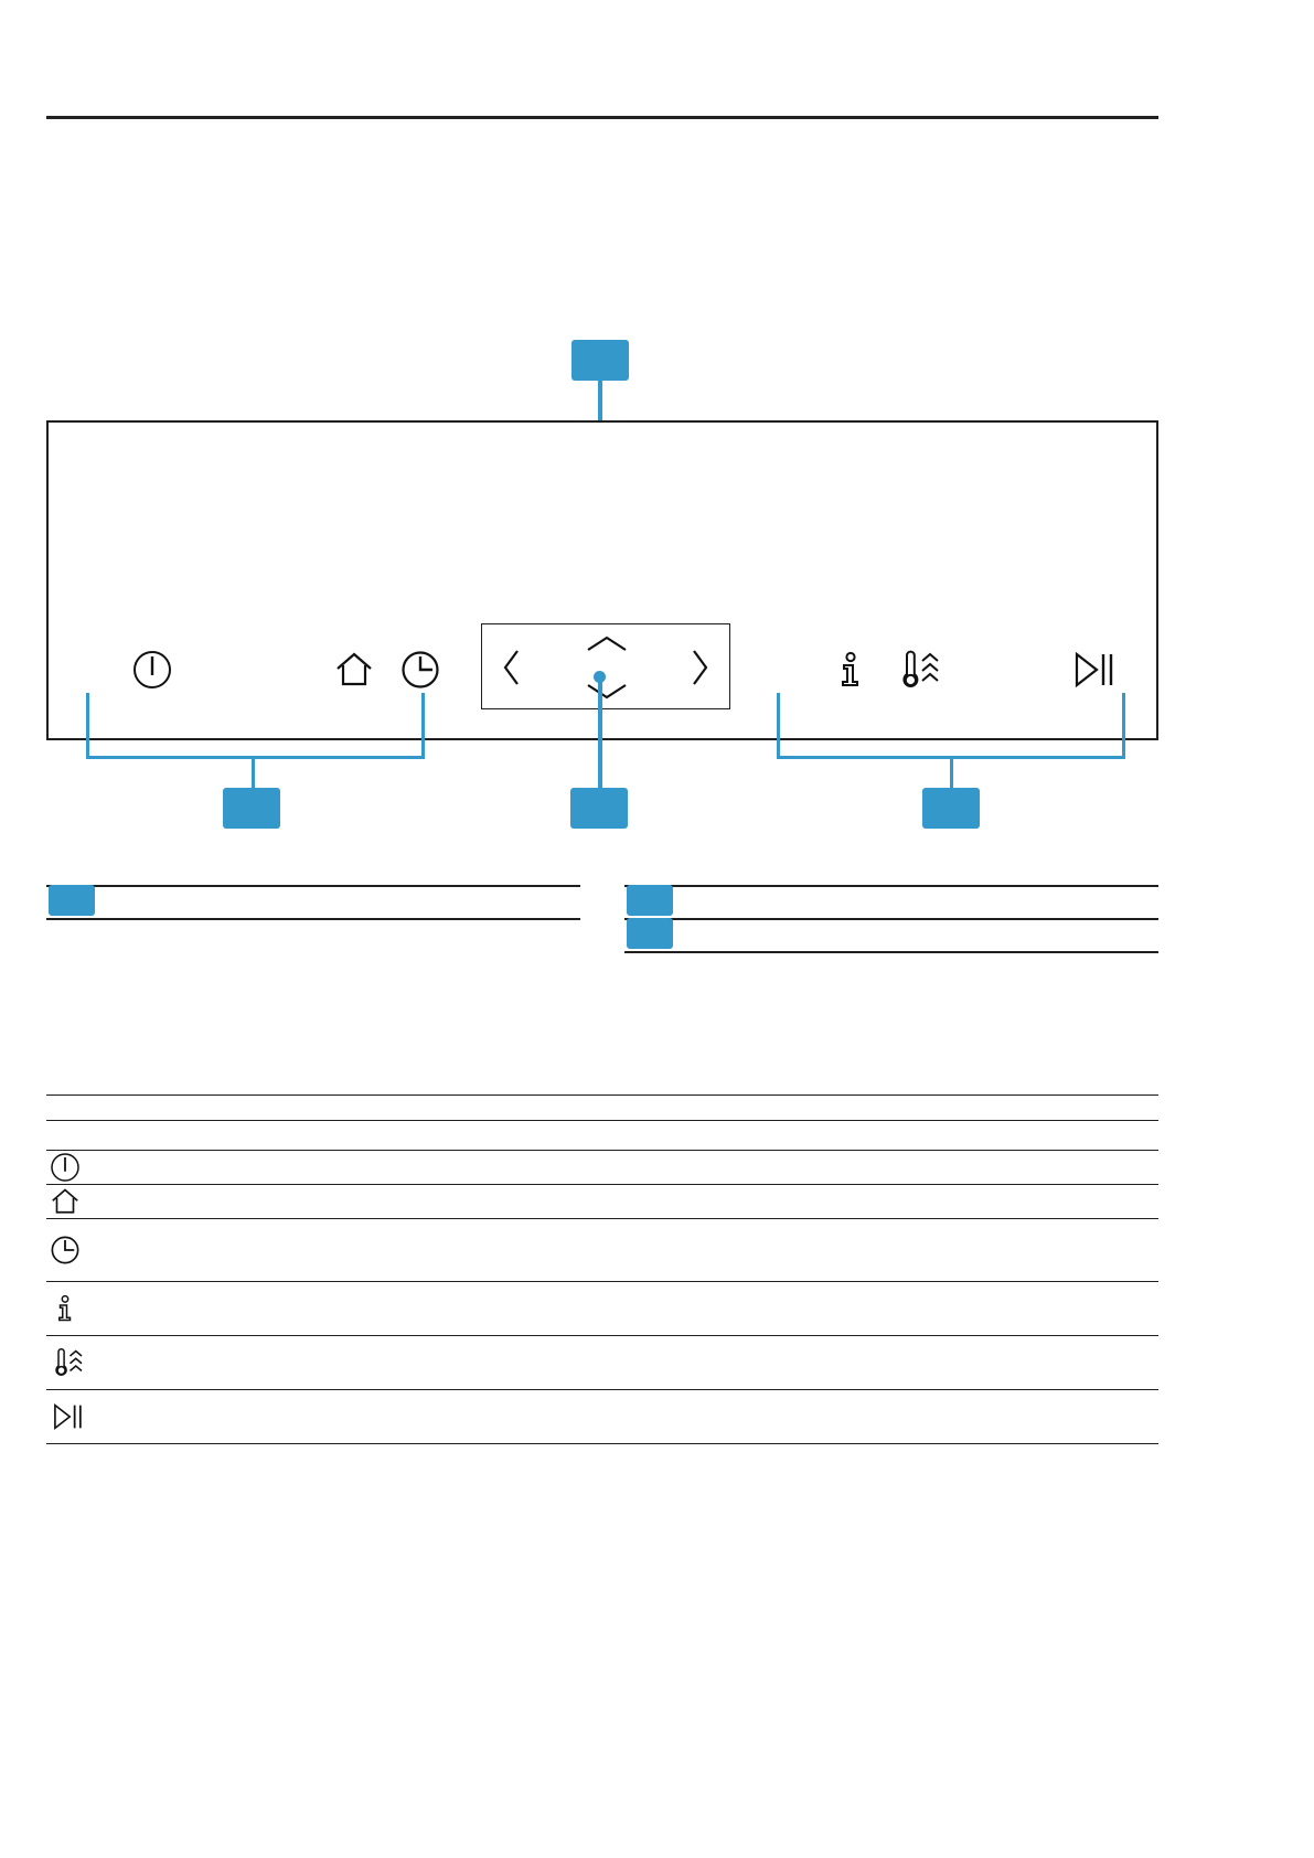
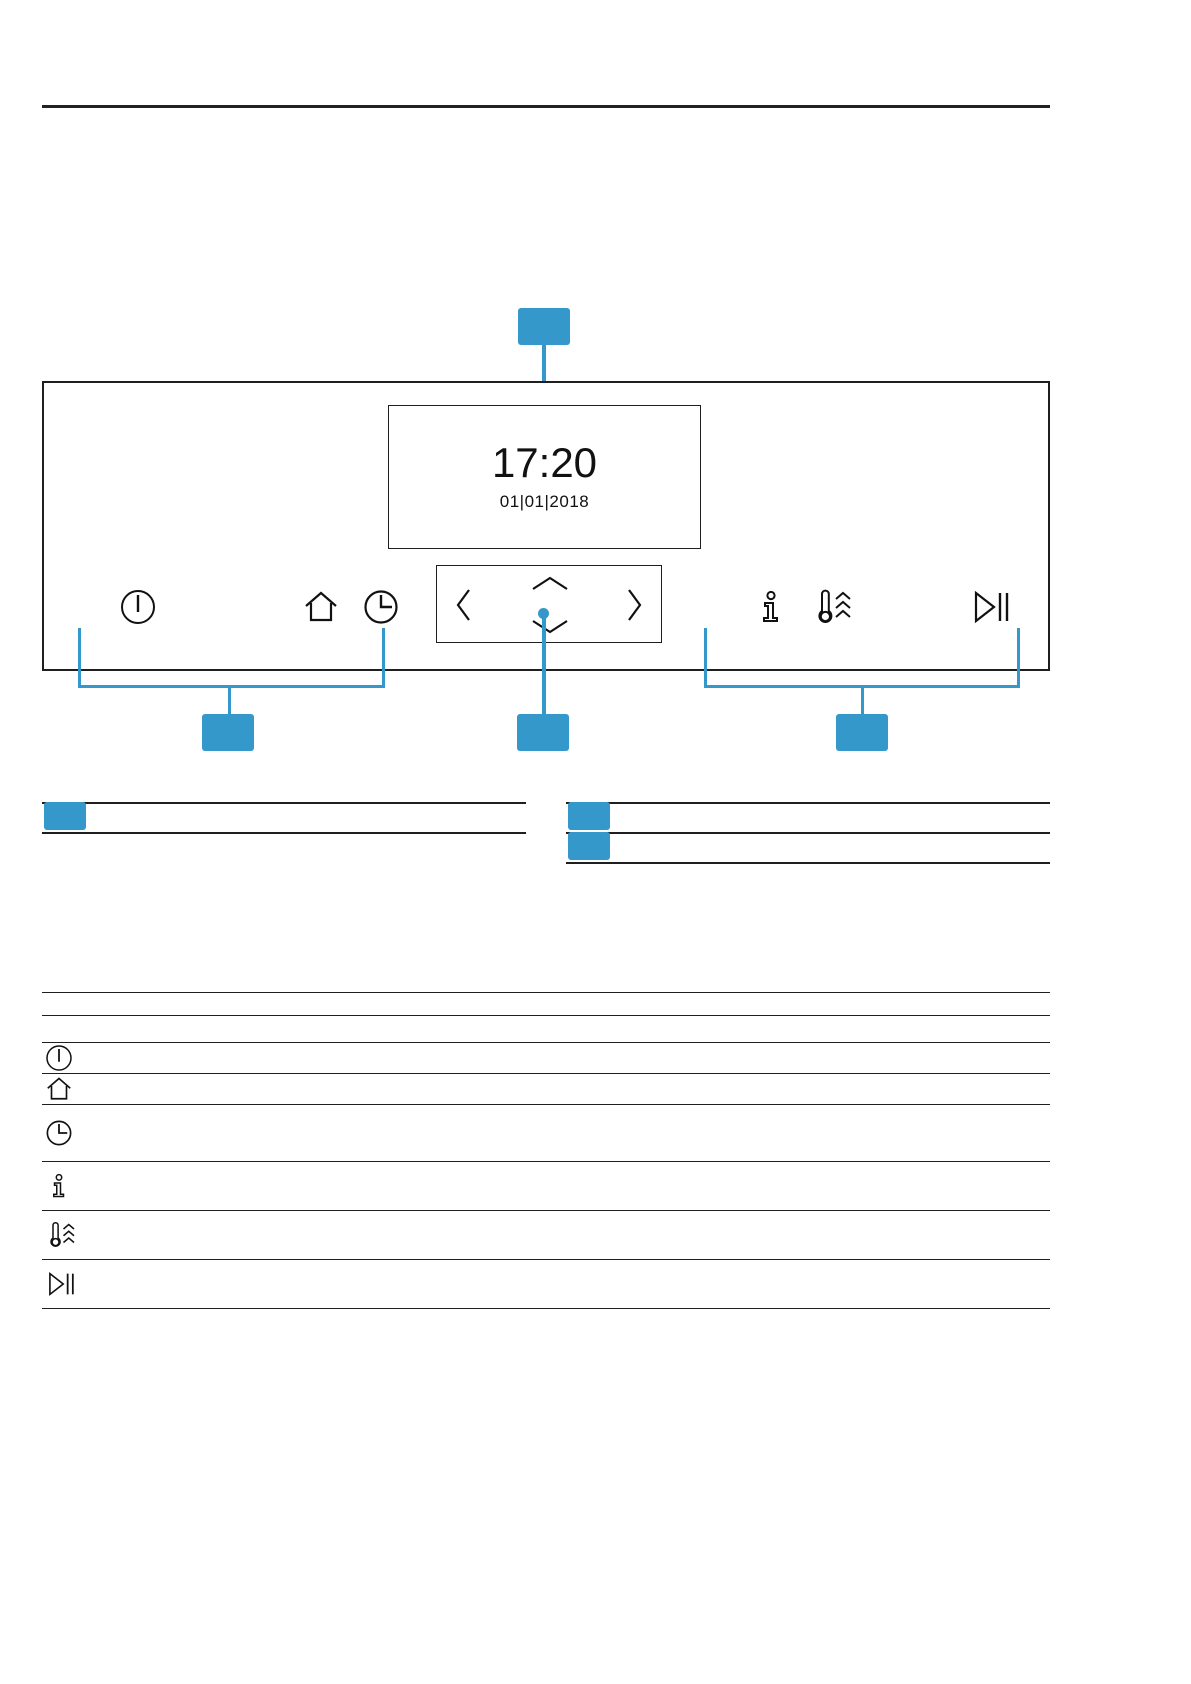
+ 17:20
+ 01|01|2018
